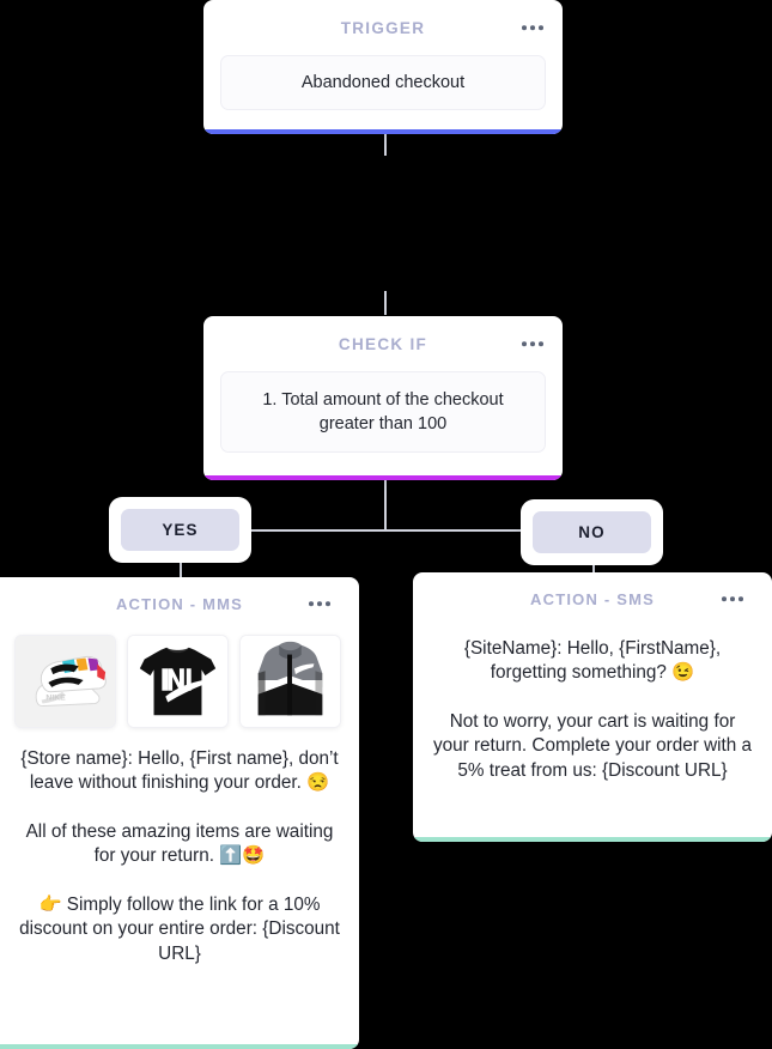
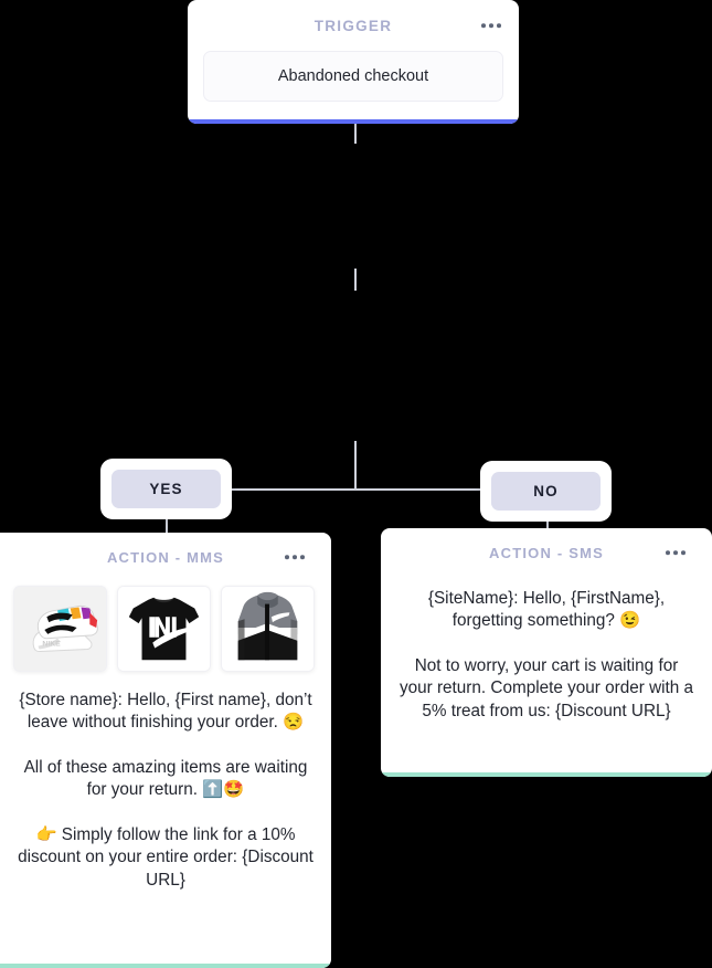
  TRIGGER
  Abandoned checkout
- CHECK IF
- 1. Total amount of the checkout greater than 100
  YES
  NO
  ACTION - MMS
  {Store name}: Hello, {First name}, don’t leave without finishing your order. 😒
  All of these amazing items are waiting for your return. ⬆️🤩
  👉 Simply follow the link for a 10% discount on your entire order: {Discount URL}
  ACTION - SMS
  {SiteName}: Hello, {FirstName}, forgetting something? 😉
  Not to worry, your cart is waiting for your return. Complete your order with a 5% treat from us: {Discount URL}
